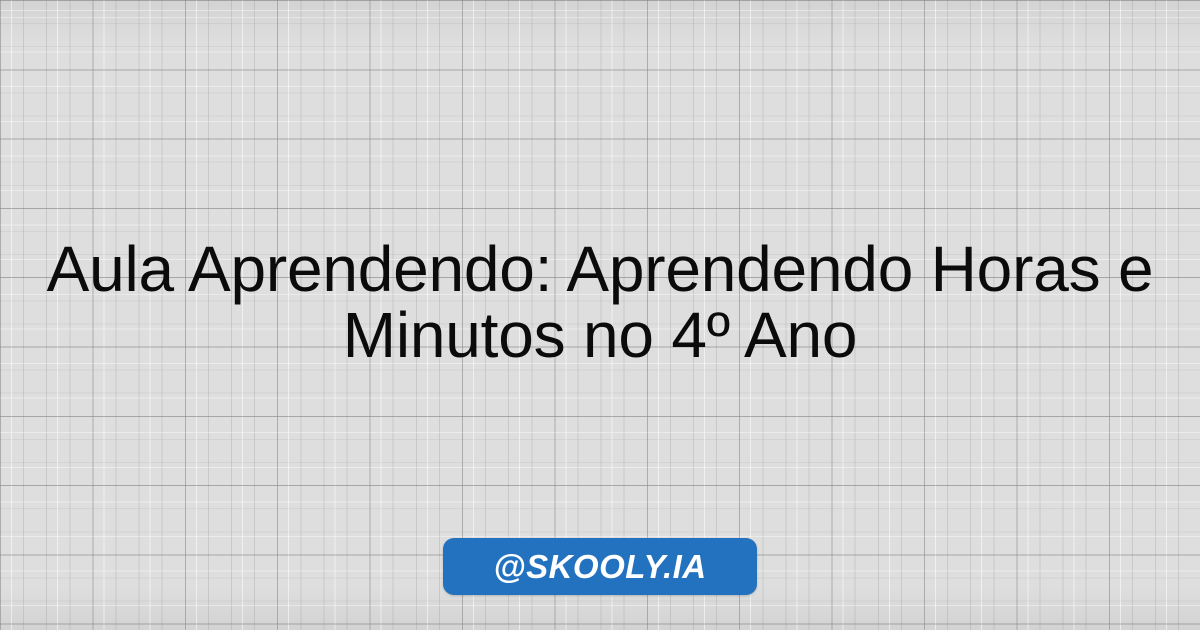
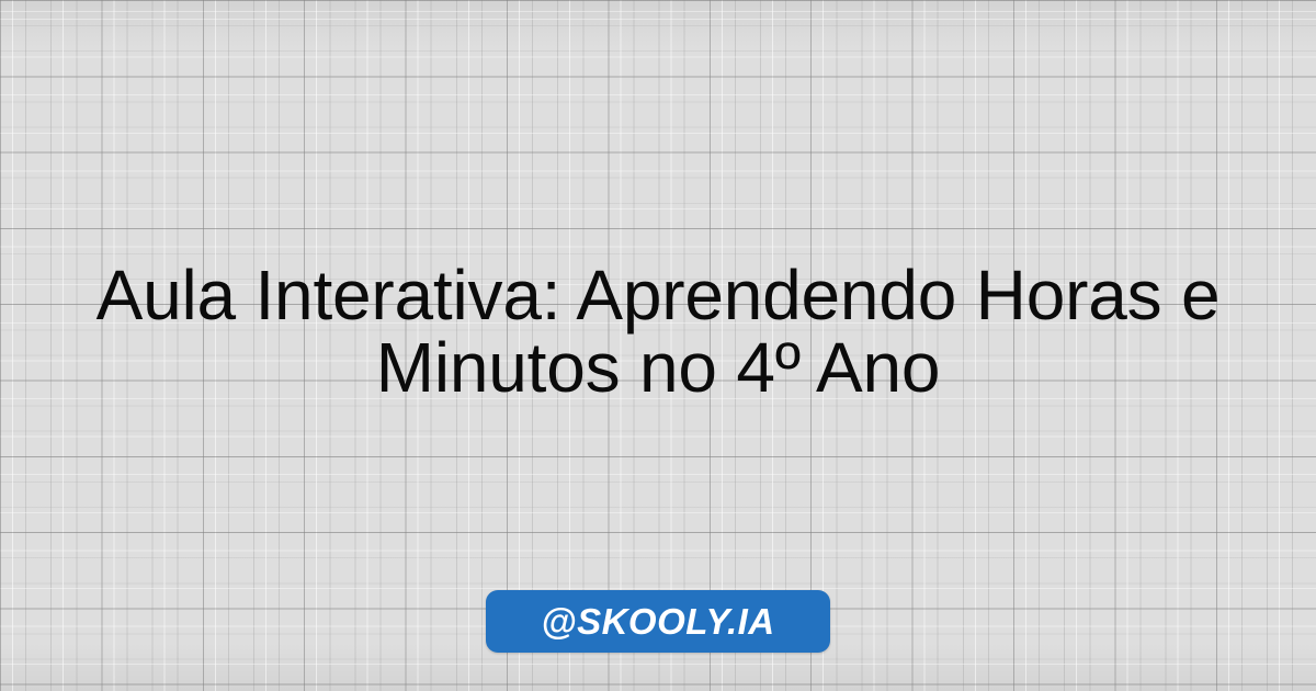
- Aula Aprendendo: Aprendendo Horas e
+ Aula Interativa: Aprendendo Horas e
  Minutos no 4º Ano
  @SKOOLY.IA
